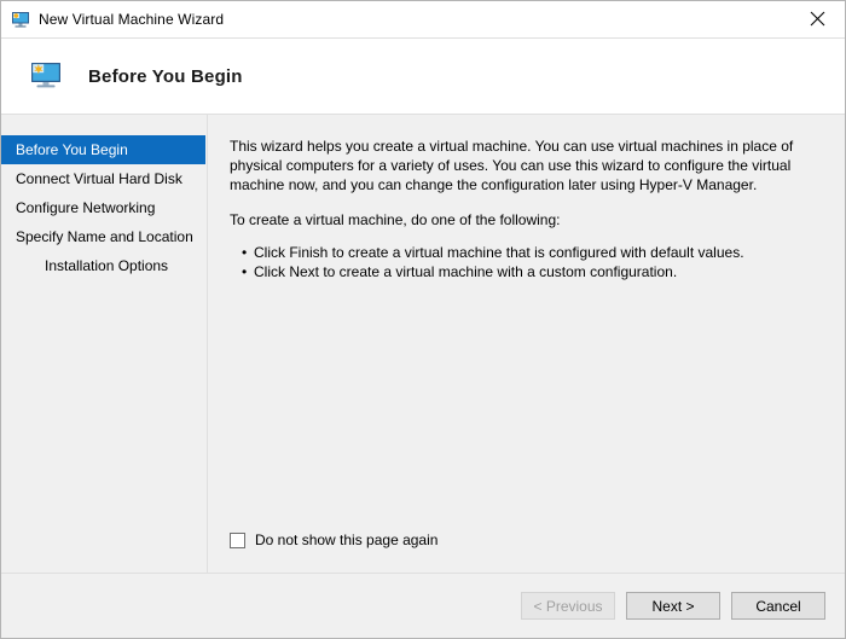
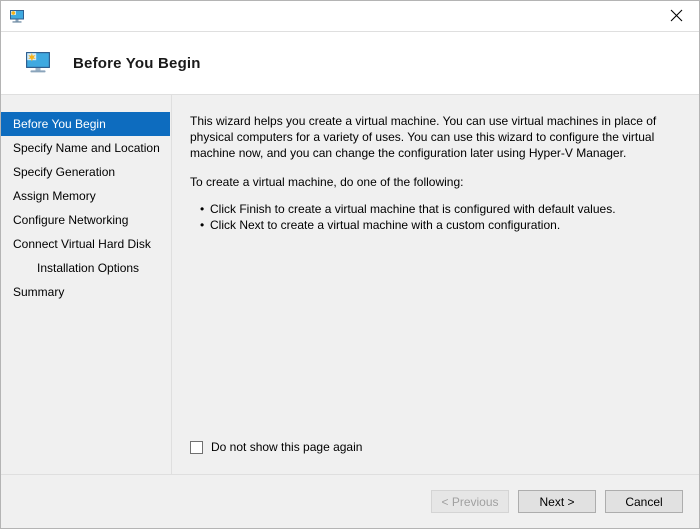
- New Virtual Machine Wizard
  Before You Begin
  Before You Begin
- Connect Virtual Hard Disk
+ Specify Name and Location
+ Specify Generation
+ Assign Memory
  Configure Networking
- Specify Name and Location
+ Connect Virtual Hard Disk
  Installation Options
+ Summary
  This wizard helps you create a virtual machine. You can use virtual machines in place of physical computers for a variety of uses. You can use this wizard to configure the virtual machine now, and you can change the configuration later using Hyper-V Manager.
  To create a virtual machine, do one of the following:
  Click Finish to create a virtual machine that is configured with default values.
  Click Next to create a virtual machine with a custom configuration.
  Do not show this page again
  < Previous
  Next >
  Cancel
